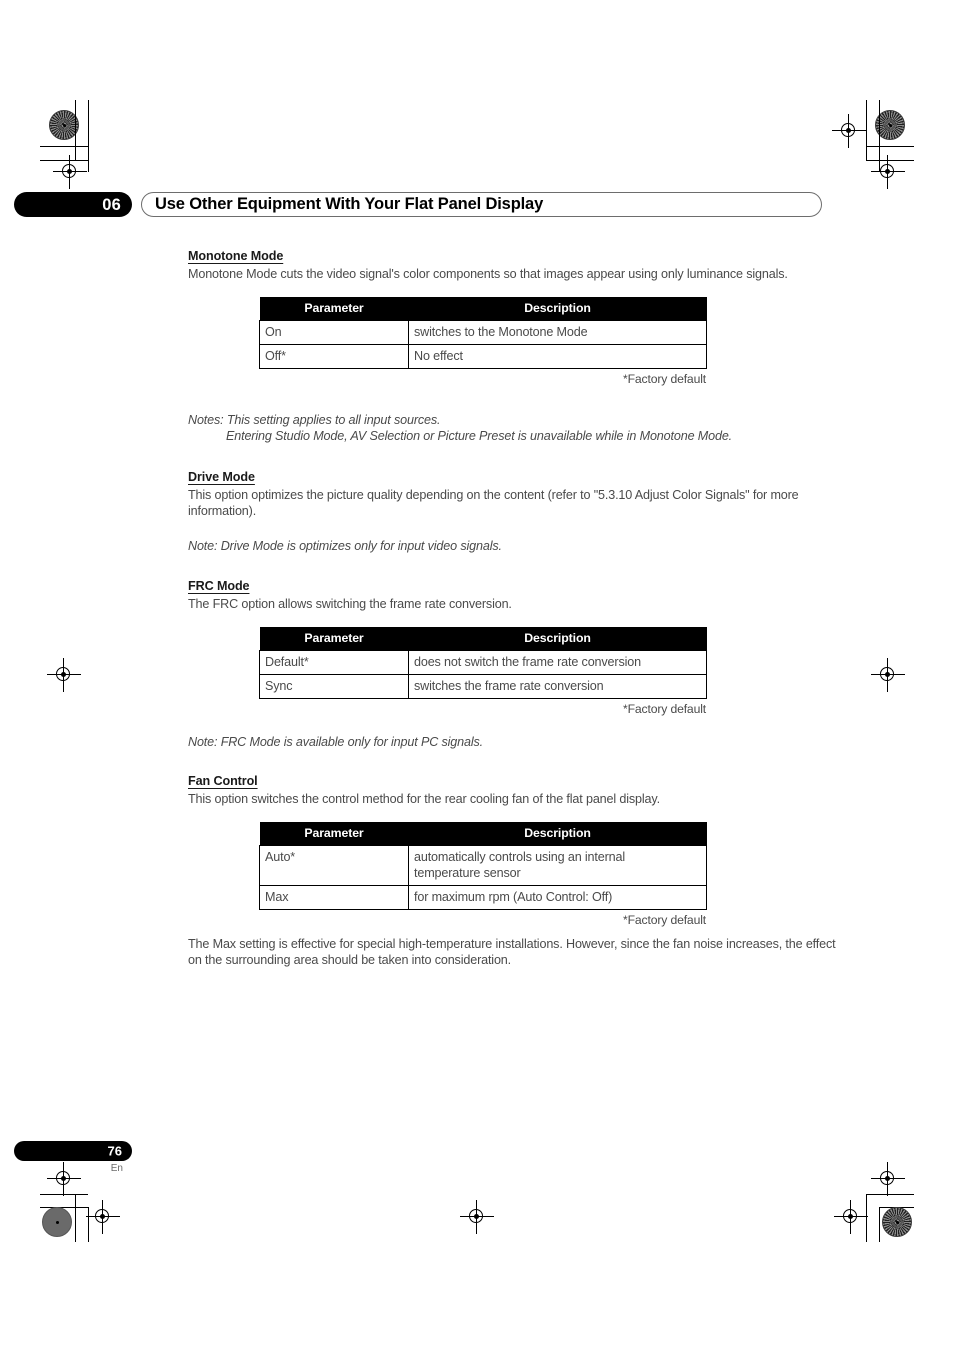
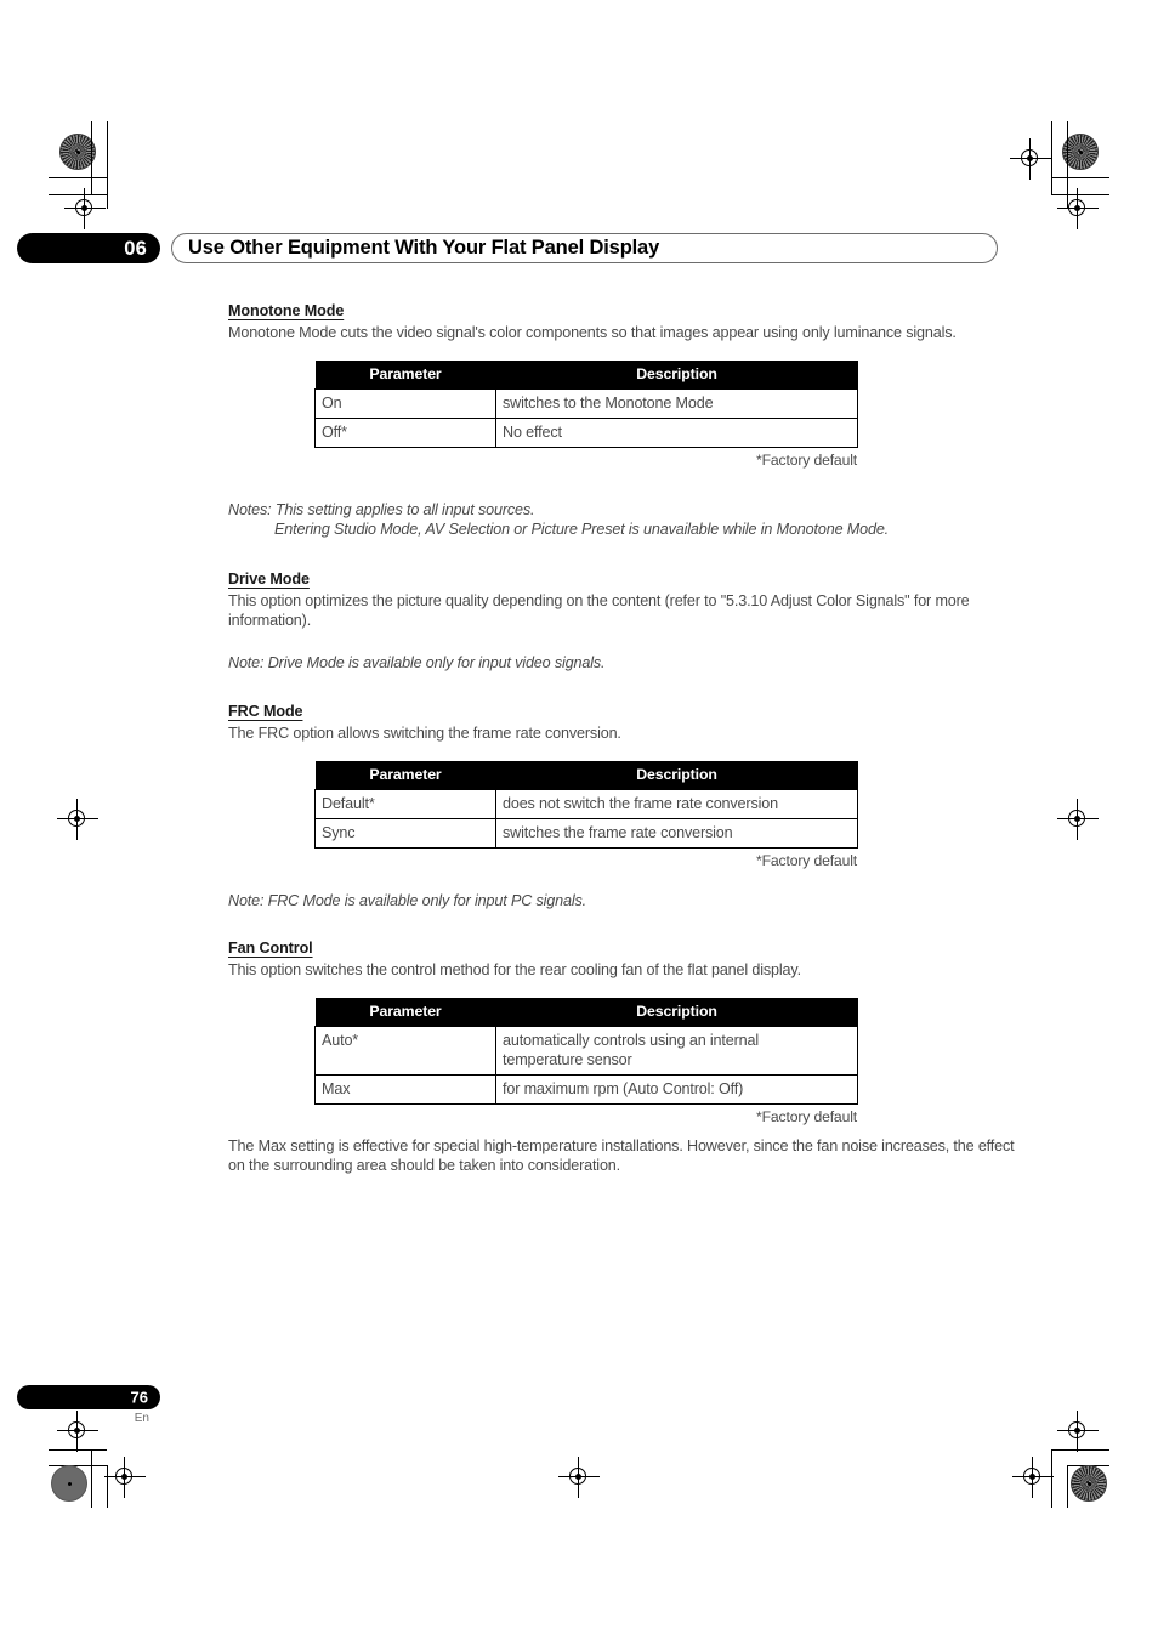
  06
  Use Other Equipment With Your Flat Panel Display
  Monotone Mode
  Monotone Mode cuts the video signal's color components so that images appear using only luminance signals.
  Parameter	Description
  On	switches to the Monotone Mode
  Off*	No effect
  *Factory default
  Notes: This setting applies to all input sources.
  Entering Studio Mode, AV Selection or Picture Preset is unavailable while in Monotone Mode.
  Drive Mode
  This option optimizes the picture quality depending on the content (refer to "5.3.10 Adjust Color Signals" for more information).
- Note: Drive Mode is optimizes only for input video signals.
+ Note: Drive Mode is available only for input video signals.
  FRC Mode
  The FRC option allows switching the frame rate conversion.
  Parameter	Description
  Default*	does not switch the frame rate conversion
  Sync	switches the frame rate conversion
  *Factory default
  Note: FRC Mode is available only for input PC signals.
  Fan Control
  This option switches the control method for the rear cooling fan of the flat panel display.
  Parameter	Description
  Auto*	automatically controls using an internal temperature sensor
  Max	for maximum rpm (Auto Control: Off)
  *Factory default
  The Max setting is effective for special high-temperature installations. However, since the fan noise increases, the effect on the surrounding area should be taken into consideration.
  76
  En
